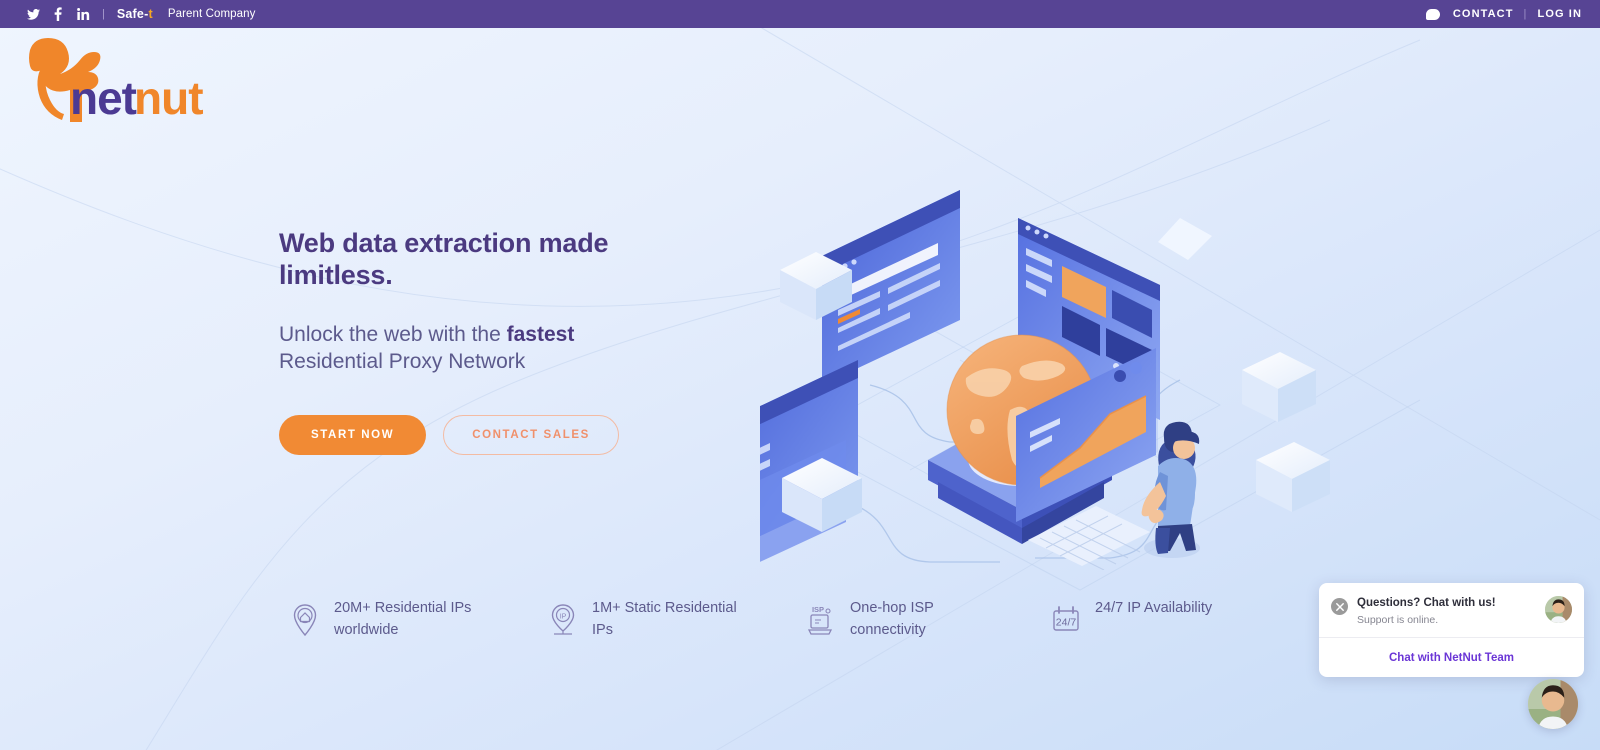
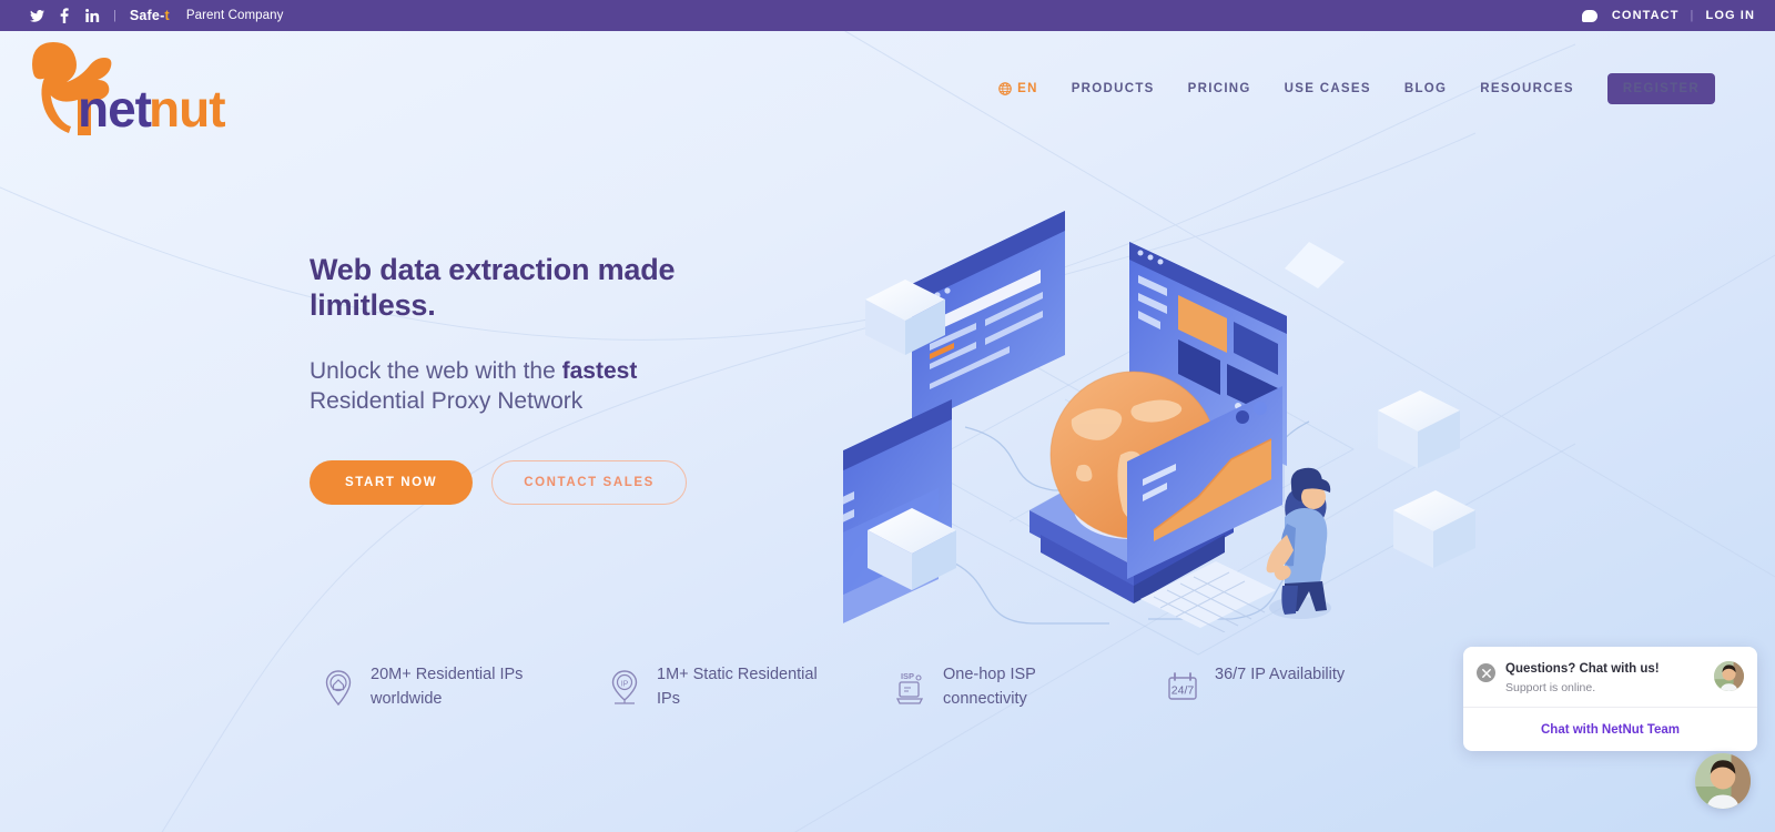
  |
  Safe-t
  Parent Company
  CONTACT
  |
  LOG IN
  net
  nut
+ EN
+ PRODUCTS
+ PRICING
+ USE CASES
+ BLOG
+ RESOURCES
  Web data extraction made
  limitless.
  Unlock the web with the fastest
  Residential Proxy Network
  START NOW
  CONTACT SALES
  20M+ Residential IPs worldwide
  1M+ Static Residential IPs
  ISP
  One-hop ISP connectivity
  24/7
- 24/7 IP Availability
+ 36/7 IP Availability
  Questions? Chat with us!
  Support is online.
  Chat with NetNut Team
